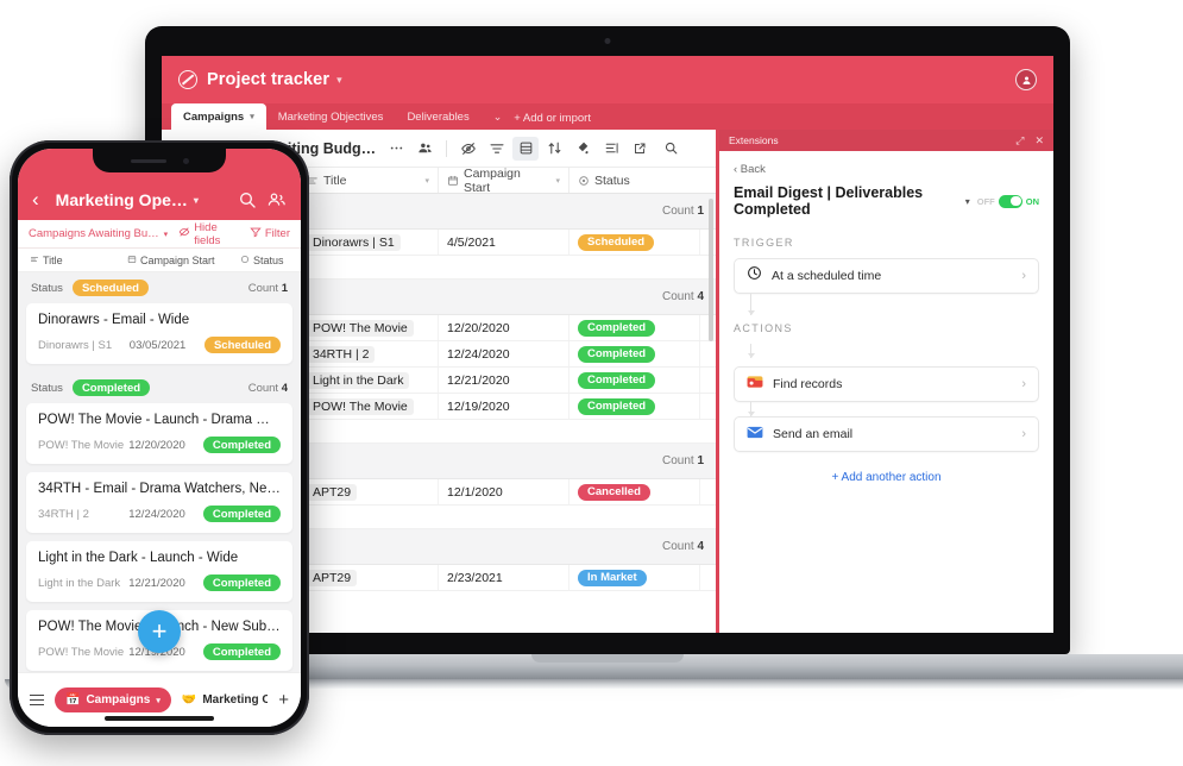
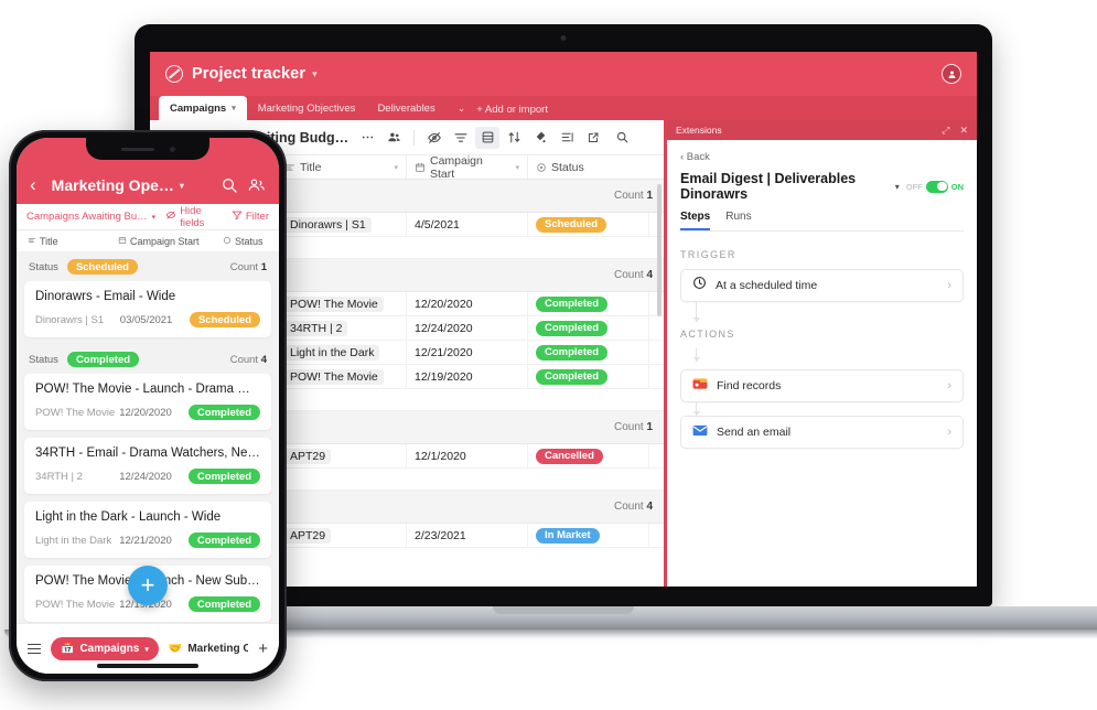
  Project tracker
  ▾
  Campaigns
  Marketing Objectives
  Deliverables
  ⌄
  + Add or import
  Title
  Campaign Start
  Status
  Count 1
  Dinorawrs | S1
  4/5/2021
  Scheduled
  Count 4
  POW! The Movie
  12/20/2020
  Completed
  34RTH | 2
  12/24/2020
  Completed
  Light in the Dark
  12/21/2020
  Completed
  POW! The Movie
  12/19/2020
  Completed
  Count 1
  APT29
  12/1/2020
  Cancelled
  Count 4
  APT29
  2/23/2021
  In Market
  Extensions
  ⤢
  ✕
  ‹ Back
- Email Digest | Deliverables Completed
+ Email Digest | Deliverables Dinorawrs
  ▾
  OFF
  ON
+ Steps
+ Runs
  TRIGGER
  At a scheduled time
  ›
  ACTIONS
  Find records
  ›
  Send an email
  ›
- + Add another action
  ‹
  Marketing Ope…
  ▾
  Campaigns Awaiting Bu…
  Hide fields
  Filter
  Title
  Campaign Start
  Status
  Status
  Scheduled
  Count 1
  Dinorawrs - Email - Wide
  Dinorawrs | S1
  03/05/2021
  Scheduled
  Status
  Completed
  Count 4
  POW! The Movie - Launch - Drama Wat
  POW! The Movie
  12/20/2020
  Completed
  34RTH - Email - Drama Watchers, New
  34RTH | 2
  12/24/2020
  Completed
  Light in the Dark - Launch - Wide
  Light in the Dark
  12/21/2020
  Completed
  POW! The Movinch - New Subs
  POW! The Movie
  12/1020
  Completed
  +
  📅
  Campaigns
  🤝
  Marketing O
  +
